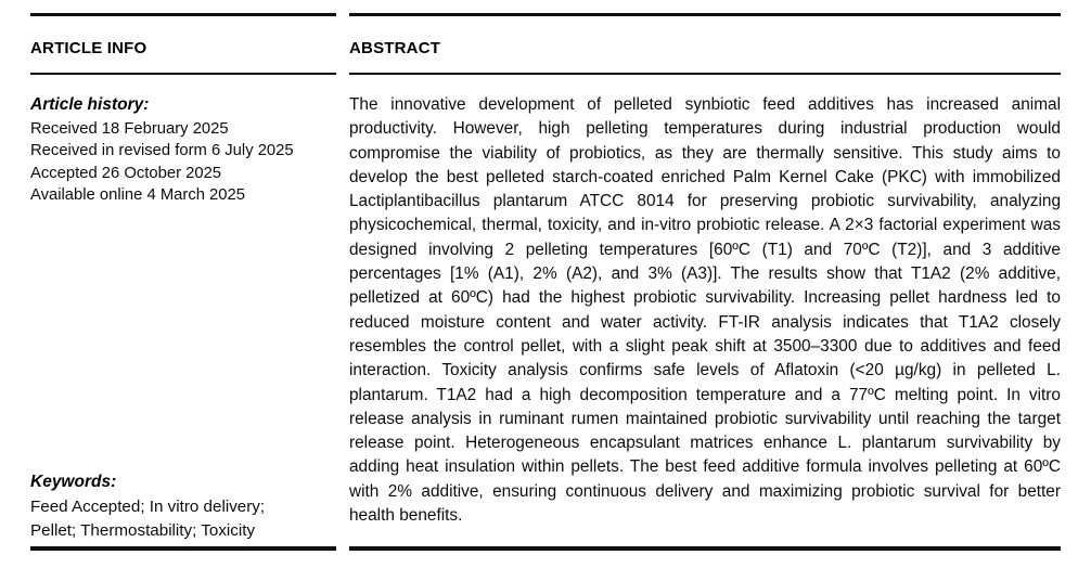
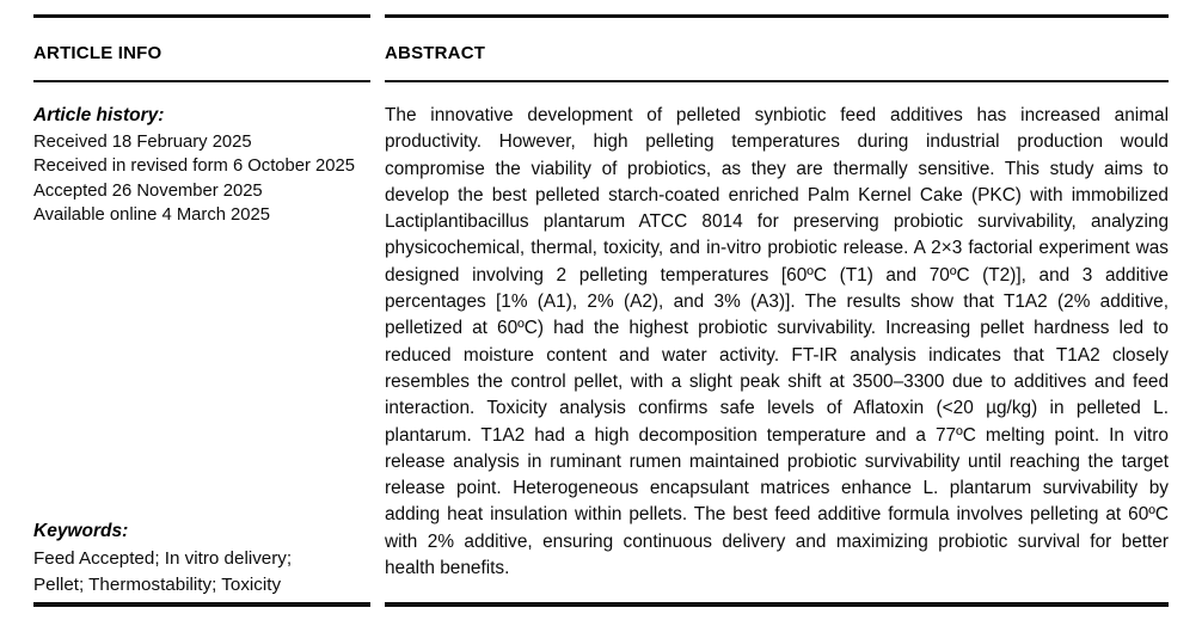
  ARTICLE INFO
  ABSTRACT
  Article history:
  Received 18 February 2025
- Received in revised form 6 July 2025
+ Received in revised form 6 October 2025
- Accepted 26 October 2025
+ Accepted 26 November 2025
  Available online 4 March 2025
  Keywords:
  Feed Accepted; In vitro delivery;
  Pellet; Thermostability; Toxicity
  The innovative development of pelleted synbiotic feed additives has increased animal productivity. However, high pelleting temperatures during industrial production would compromise the viability of probiotics, as they are thermally sensitive. This study aims to develop the best pelleted starch-coated enriched Palm Kernel Cake (PKC) with immobilized Lactiplantibacillus plantarum ATCC 8014 for preserving probiotic survivability, analyzing physicochemical, thermal, toxicity, and in-vitro probiotic release. A 2×3 factorial experiment was designed involving 2 pelleting temperatures [60ºC (T1) and 70ºC (T2)], and 3 additive percentages [1% (A1), 2% (A2), and 3% (A3)]. The results show that T1A2 (2% additive, pelletized at 60ºC) had the highest probiotic survivability. Increasing pellet hardness led to reduced moisture content and water activity. FT-IR analysis indicates that T1A2 closely resembles the control pellet, with a slight peak shift at 3500–3300 due to additives and feed interaction. Toxicity analysis confirms safe levels of Aflatoxin (<20 µg/kg) in pelleted L. plantarum. T1A2 had a high decomposition temperature and a 77ºC melting point. In vitro release analysis in ruminant rumen maintained probiotic survivability until reaching the target release point. Heterogeneous encapsulant matrices enhance L. plantarum survivability by adding heat insulation within pellets. The best feed additive formula involves pelleting at 60ºC with 2% additive, ensuring continuous delivery and maximizing probiotic survival for better health benefits.
